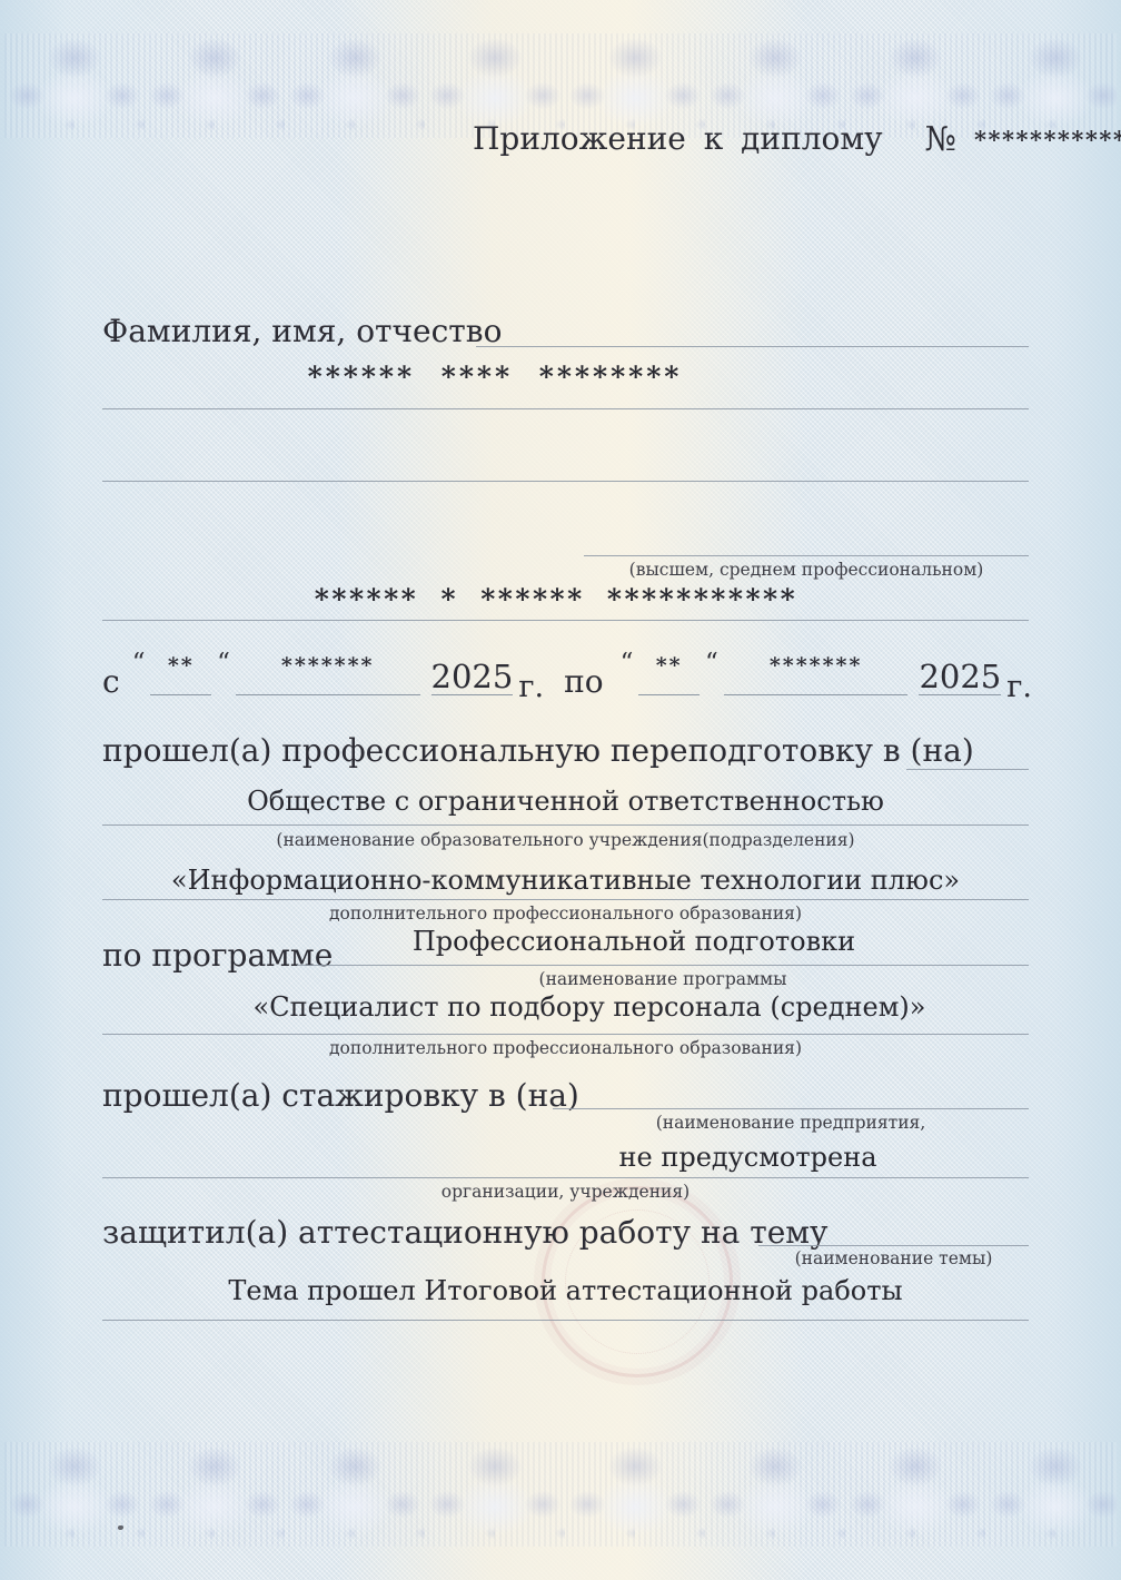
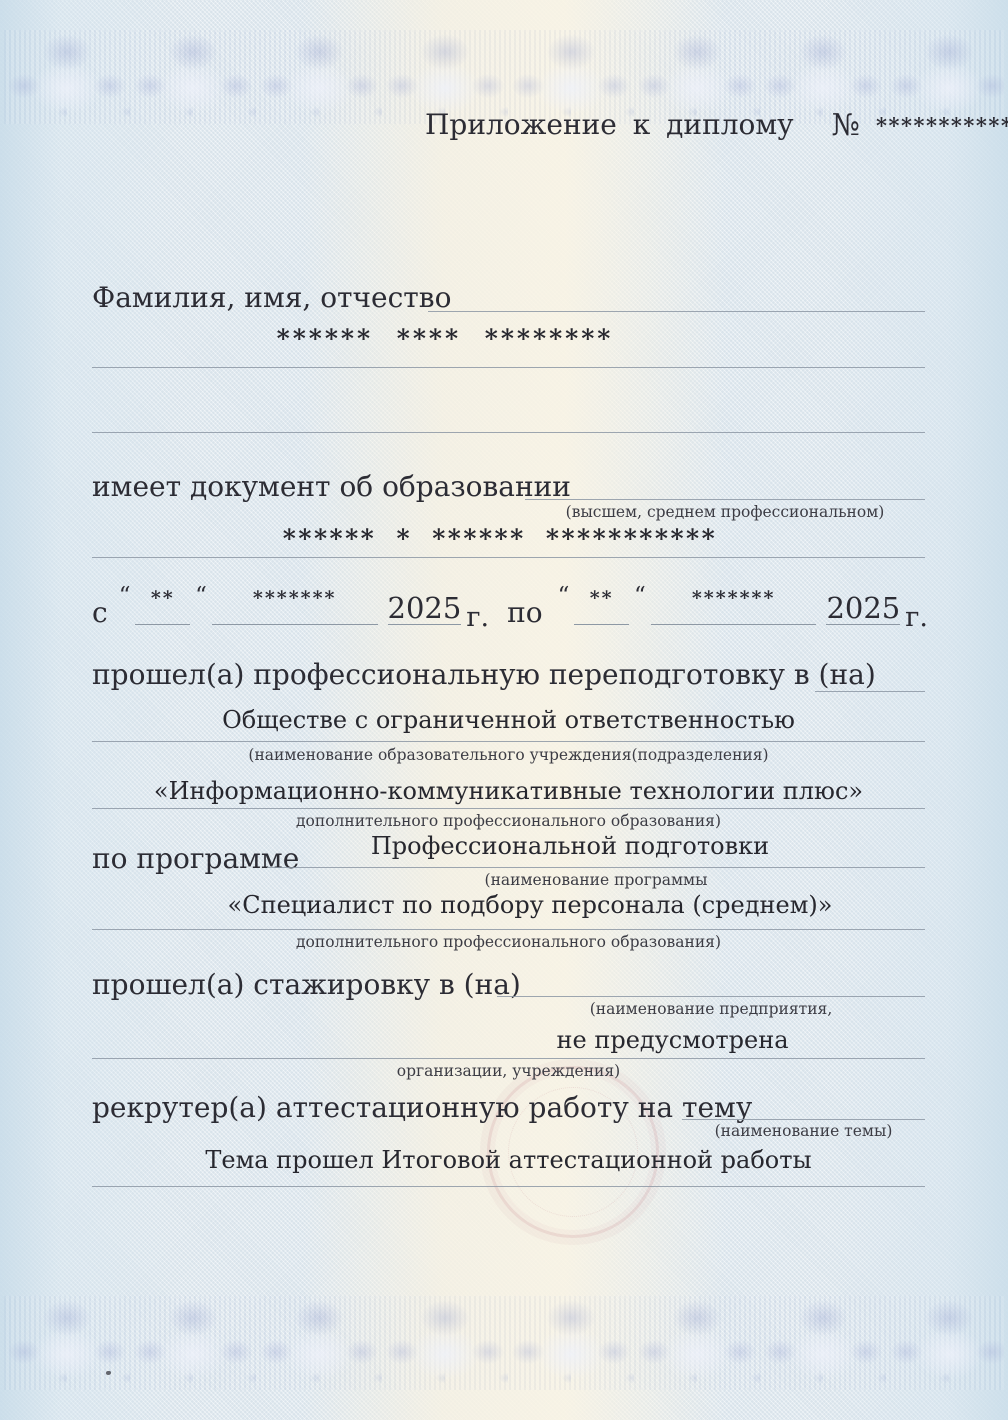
  Приложение к диплому
  №
  ***********
  Фамилия, имя, отчество
  ****** **** ********
+ имеет документ об образовании
  (высшем, среднем профессиональном)
  ****** * ****** ***********
  с
  “
  **
  “
  *******
  2025
  г.
  по
  “
  **
  “
  *******
  2025
  г.
  прошел(а) профессиональную переподготовку в (на)
  Обществе с ограниченной ответственностью
  (наименование образовательного учреждения(подразделения)
  «Информационно-коммуникативные технологии плюс»
  дополнительного профессионального образования)
  по программе
  Профессиональной подготовки
  (наименование программы
  «Специалист по подбору персонала (среднем)»
  дополнительного профессионального образования)
  прошел(а) стажировку в (на)
  (наименование предприятия,
  не предусмотрена
  организации, учреждения)
- защитил(а) аттестационную работу на тему
+ рекрутер(а) аттестационную работу на тему
  (наименование темы)
  Тема прошел Итоговой аттестационной работы
